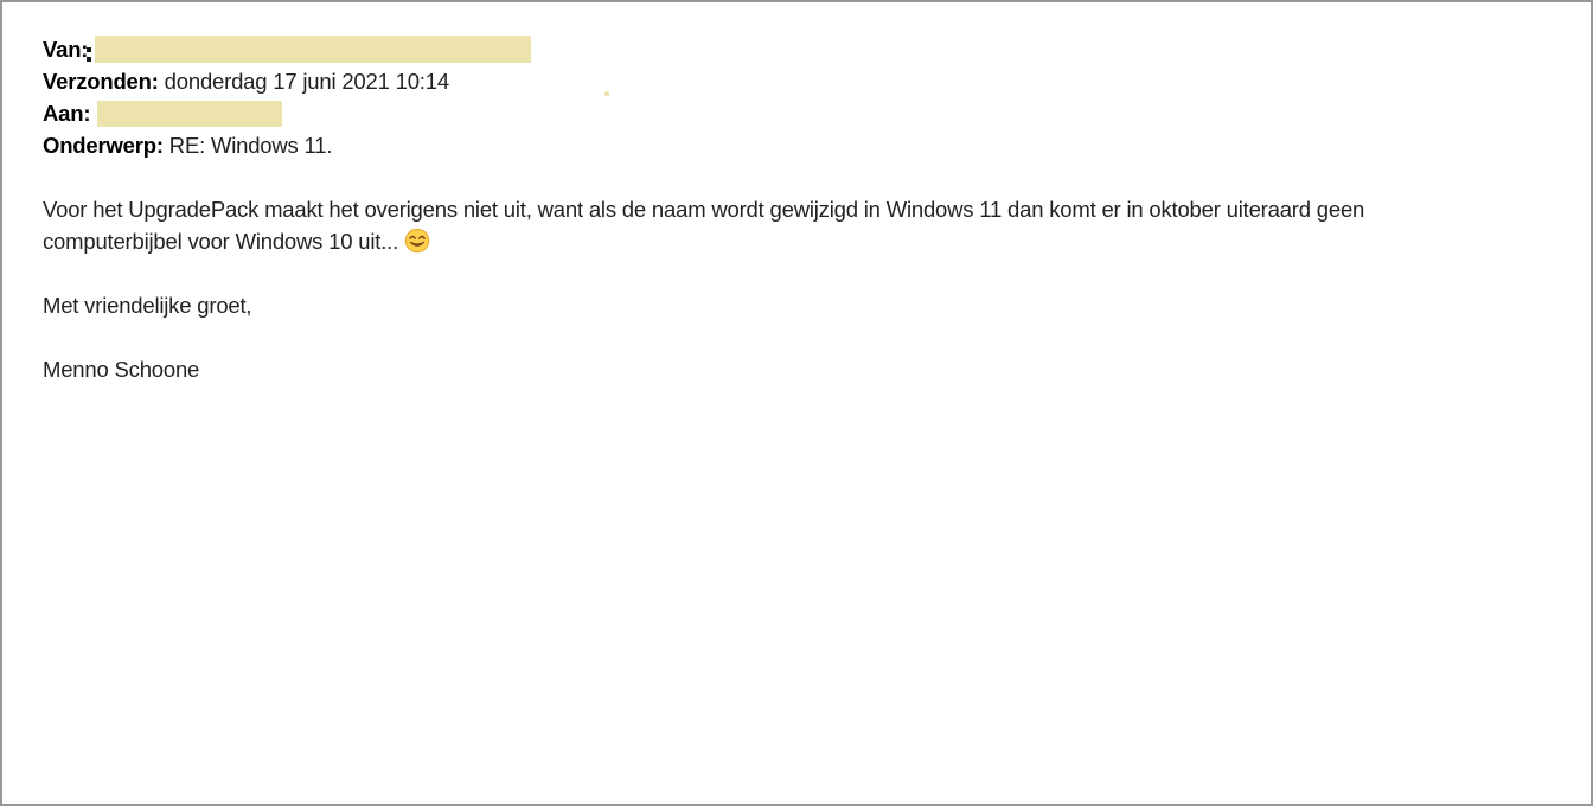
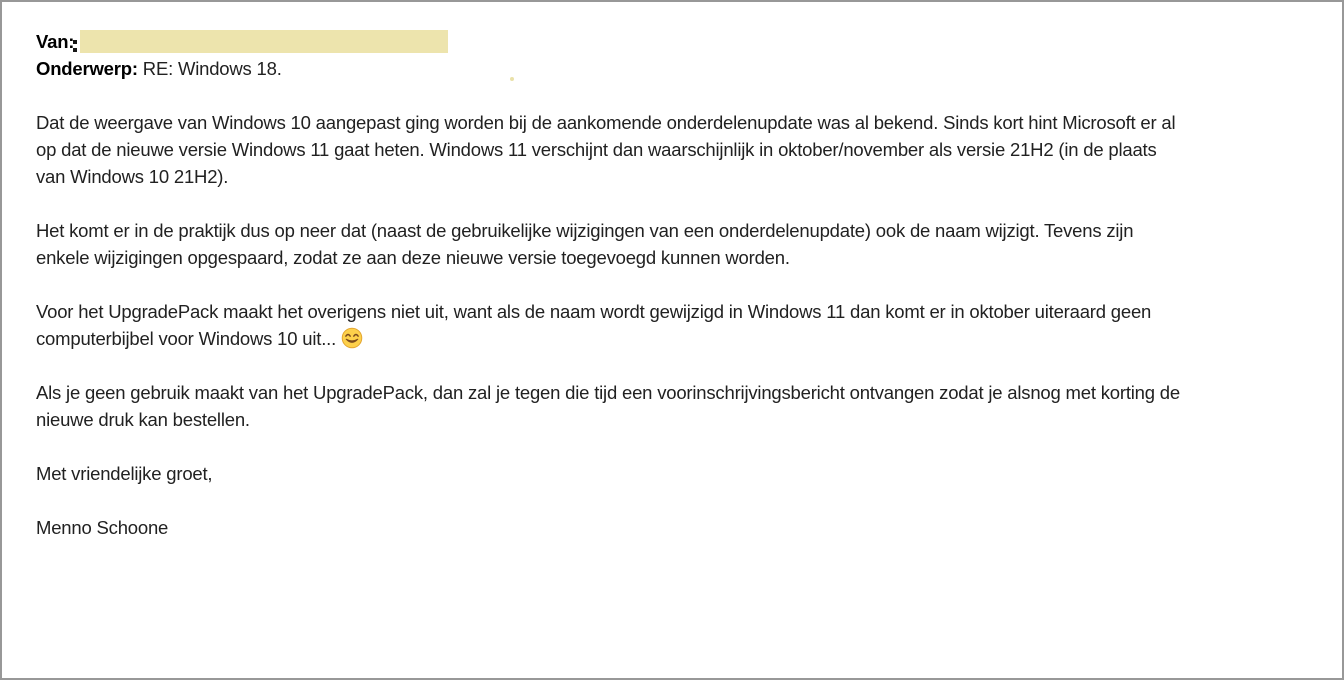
  Van:
- Verzonden: donderdag 17 juni 2021 10:14
- Aan:
- Onderwerp: RE: Windows 11.
+ Onderwerp: RE: Windows 18.
+ Dat de weergave van Windows 10 aangepast ging worden bij de aankomende onderdelenupdate was al bekend. Sinds kort hint Microsoft er al
+ op dat de nieuwe versie Windows 11 gaat heten. Windows 11 verschijnt dan waarschijnlijk in oktober/november als versie 21H2 (in de plaats
+ van Windows 10 21H2).
+ Het komt er in de praktijk dus op neer dat (naast de gebruikelijke wijzigingen van een onderdelenupdate) ook de naam wijzigt. Tevens zijn
+ enkele wijzigingen opgespaard, zodat ze aan deze nieuwe versie toegevoegd kunnen worden.
  Voor het UpgradePack maakt het overigens niet uit, want als de naam wordt gewijzigd in Windows 11 dan komt er in oktober uiteraard geen
  computerbijbel voor Windows 10 uit...
+ Als je geen gebruik maakt van het UpgradePack, dan zal je tegen die tijd een voorinschrijvingsbericht ontvangen zodat je alsnog met korting de
+ nieuwe druk kan bestellen.
  Met vriendelijke groet,
  Menno Schoone
